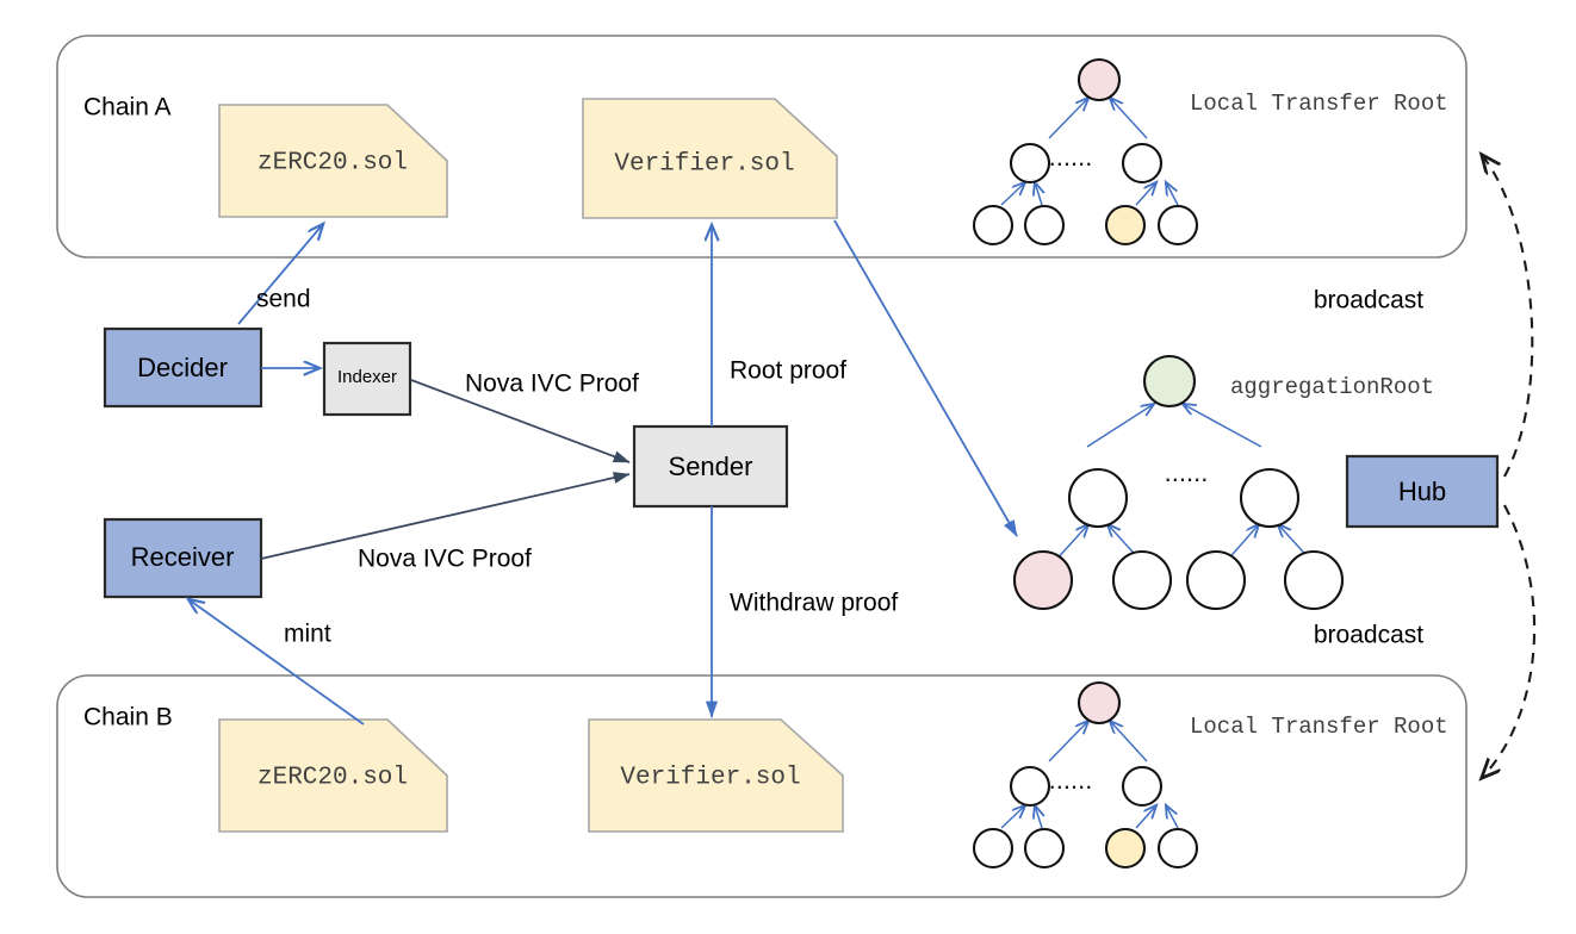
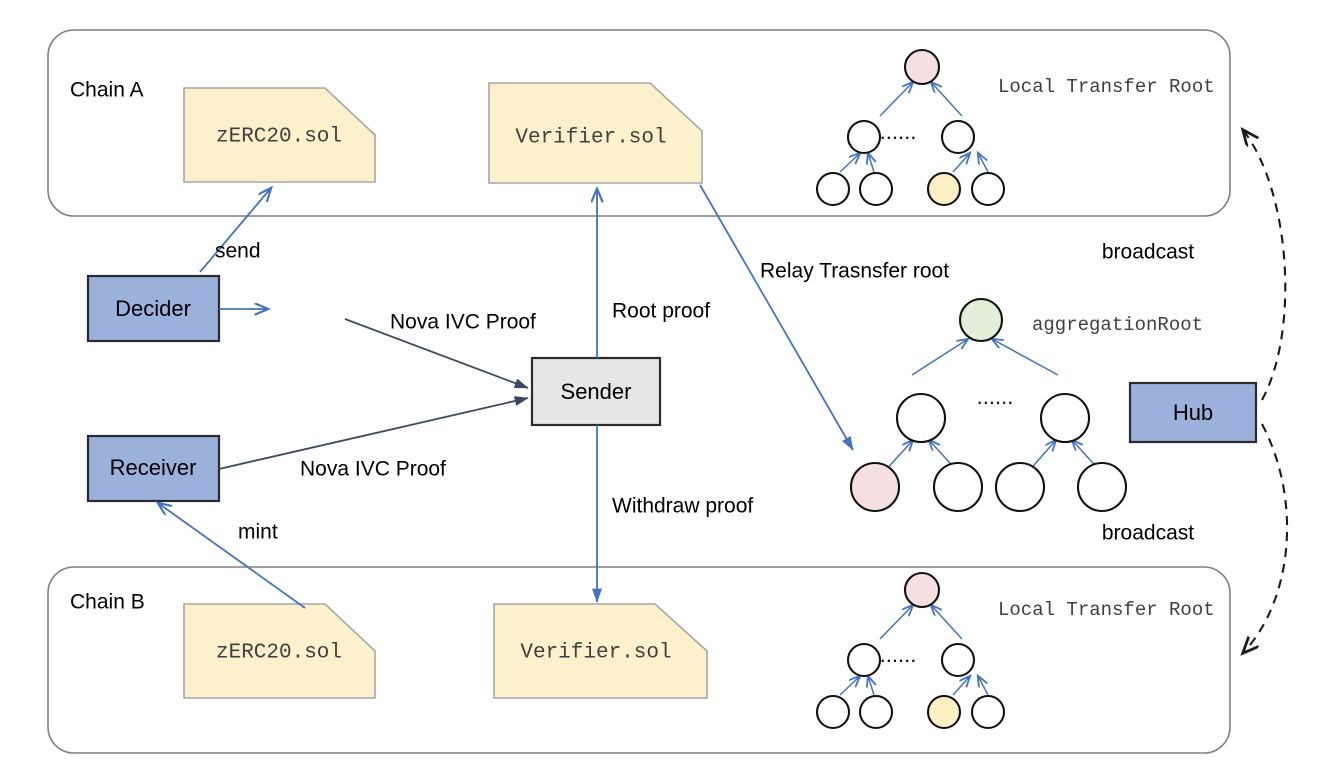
  Chain A
  zERC20.sol
  Verifier.sol
  ......
  Local Transfer Root
  Chain B
  zERC20.sol
  Verifier.sol
  ......
  Local Transfer Root
  ......
  aggregationRoot
  Decider
- Indexer
  Receiver
  Sender
  Hub
  send
  Nova IVC Proof
  Nova IVC Proof
  Root proof
  Withdraw proof
+ Relay Trasnsfer root
  mint
  broadcast
  broadcast
